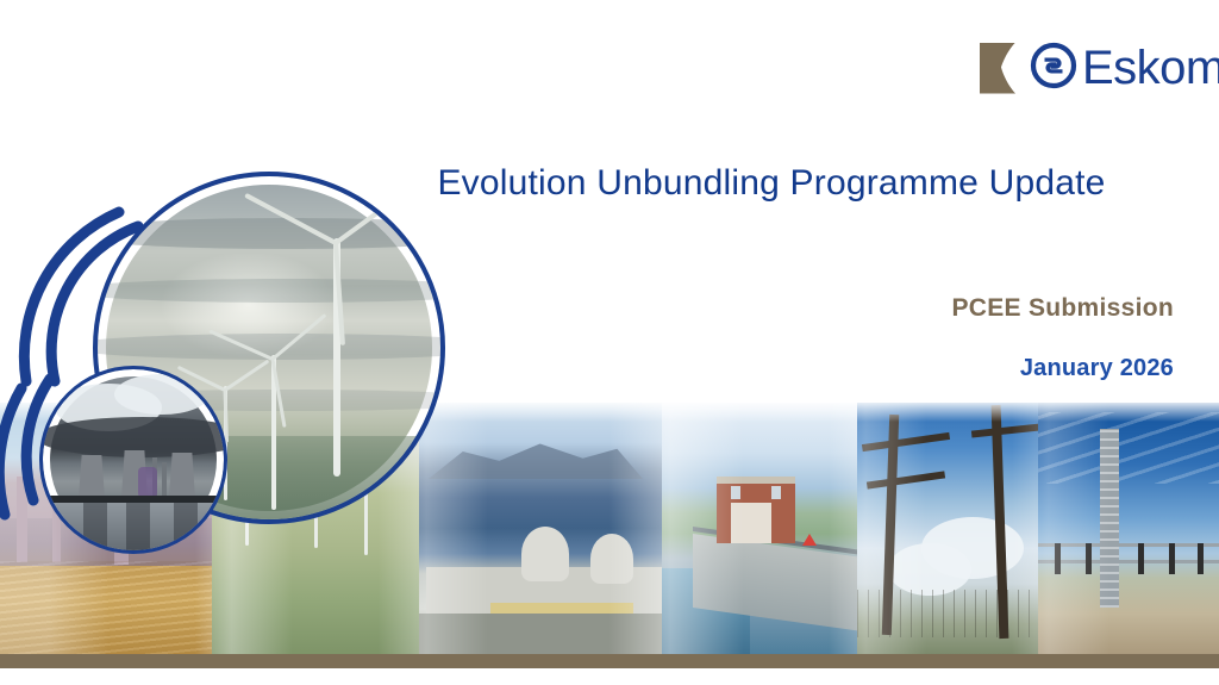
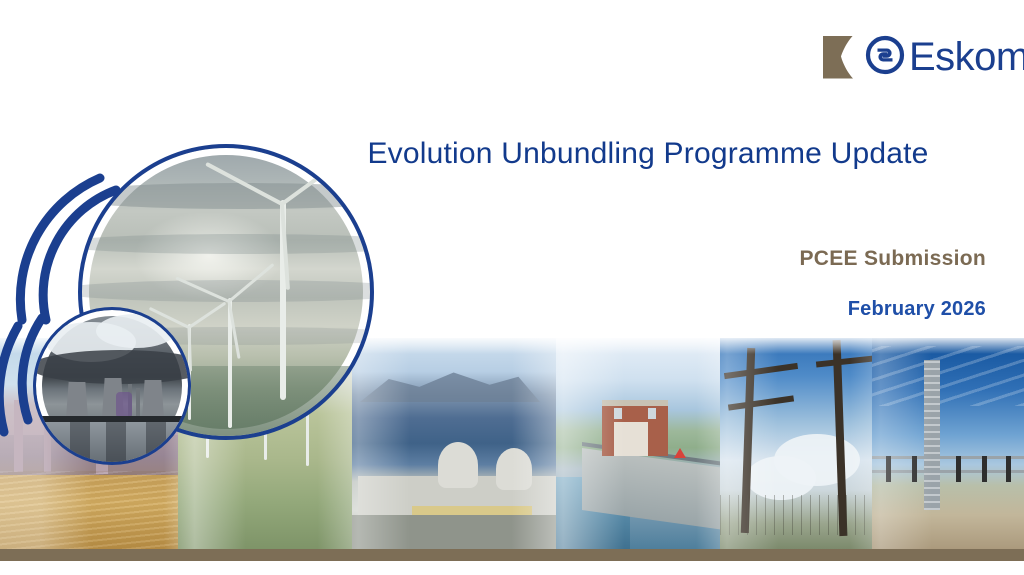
  Eskom
  Evolution Unbundling Programme Update
  PCEE Submission
- January 2026
+ February 2026
